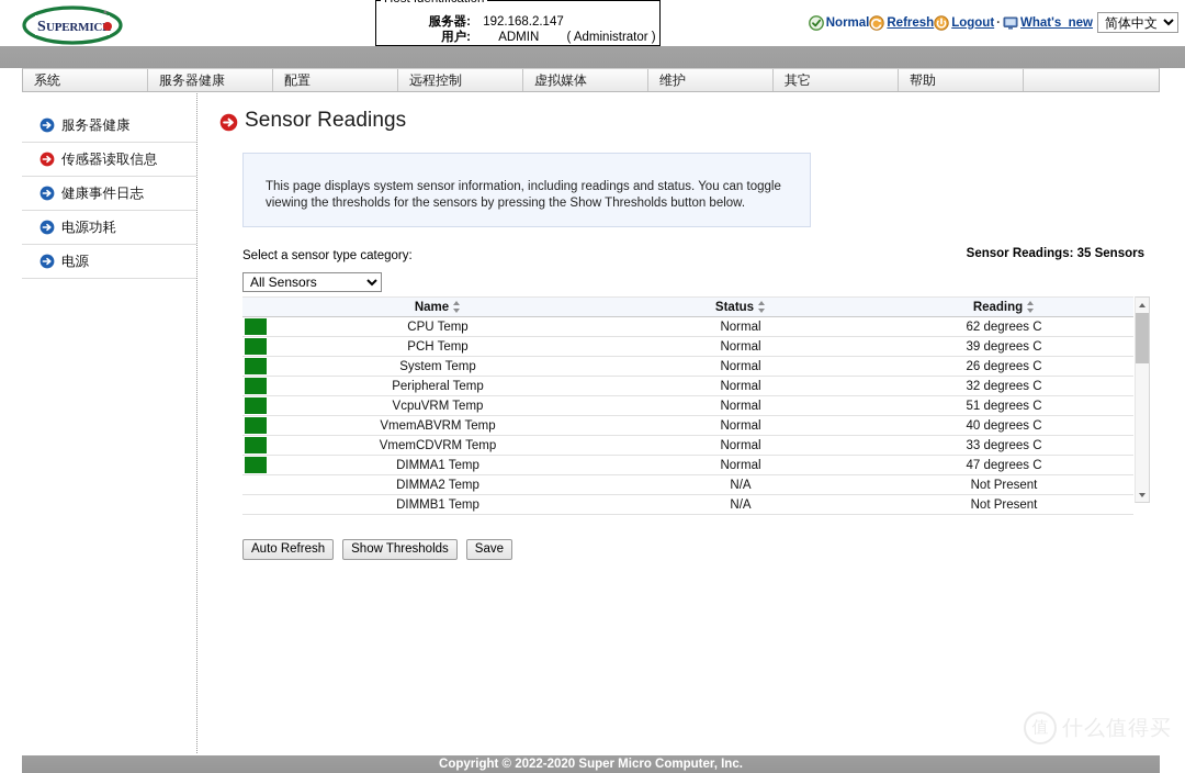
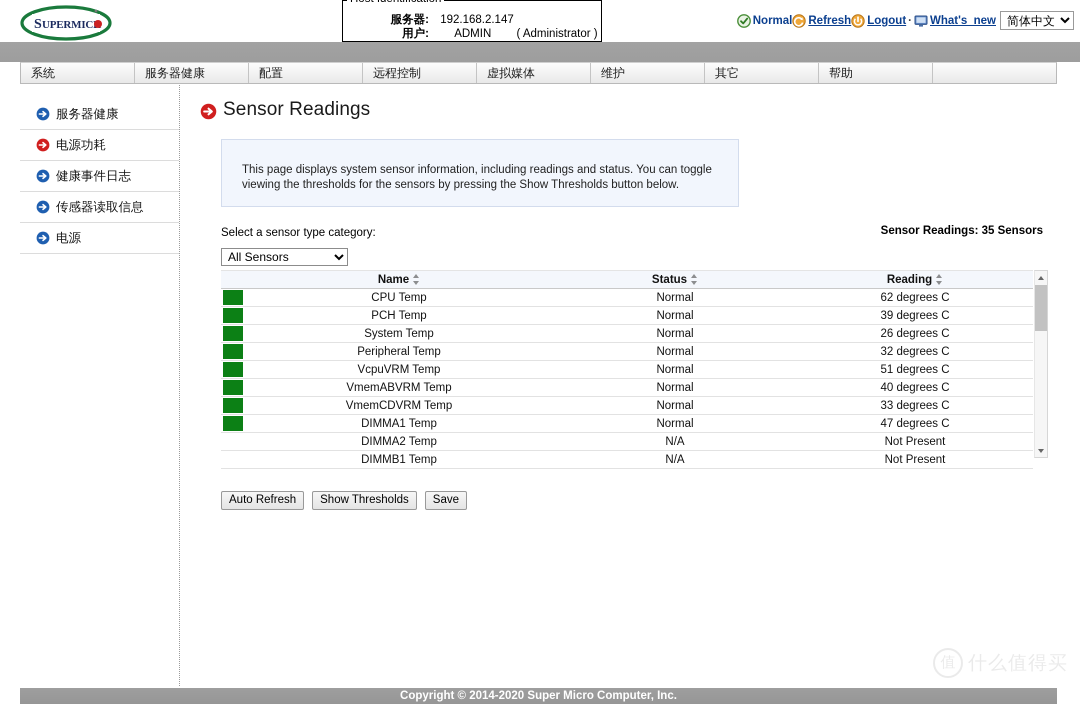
  S
  UPERMIC
  服务器: 192.168.2.147
  用户: ADMIN ( Administrator )
  Normal
  Refresh
  Logout
  ·
  What's_new
  简体中文
  系统
  服务器健康
  配置
  远程控制
  虚拟媒体
  维护
  其它
  帮助
  服务器健康
- 传感器读取信息
+ 电源功耗
  健康事件日志
- 电源功耗
+ 传感器读取信息
  电源
  Sensor Readings
  This page displays system sensor information, including readings and status. You can toggle viewing the thresholds for the sensors by pressing the Show Thresholds button below.
  Select a sensor type category:
  Sensor Readings: 35 Sensors
  All Sensors
  	Name	Status	Reading
  	CPU Temp	Normal	62 degrees C
  	PCH Temp	Normal	39 degrees C
  	System Temp	Normal	26 degrees C
  	Peripheral Temp	Normal	32 degrees C
  	VcpuVRM Temp	Normal	51 degrees C
  	VmemABVRM Temp	Normal	40 degrees C
  	VmemCDVRM Temp	Normal	33 degrees C
  	DIMMA1 Temp	Normal	47 degrees C
  	DIMMA2 Temp	N/A	Not Present
  	DIMMB1 Temp	N/A	Not Present
  Auto Refresh
  Show Thresholds
  Save
- Copyright © 2022-2020 Super Micro Computer, Inc.
+ Copyright © 2014-2020 Super Micro Computer, Inc.
